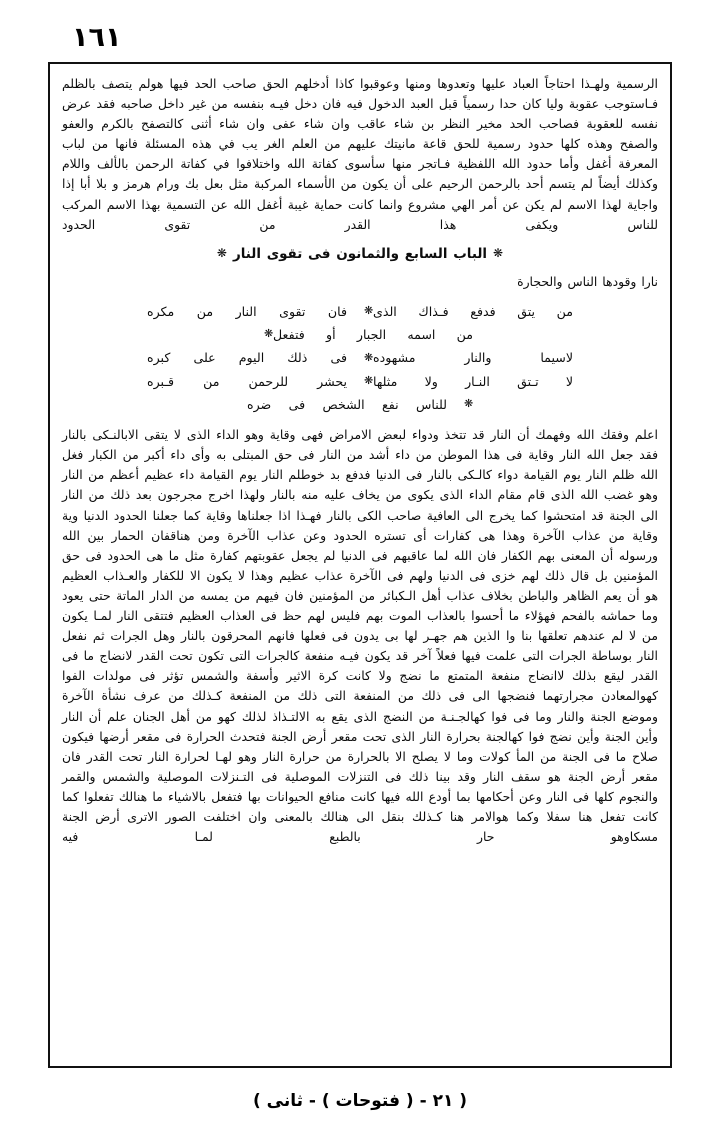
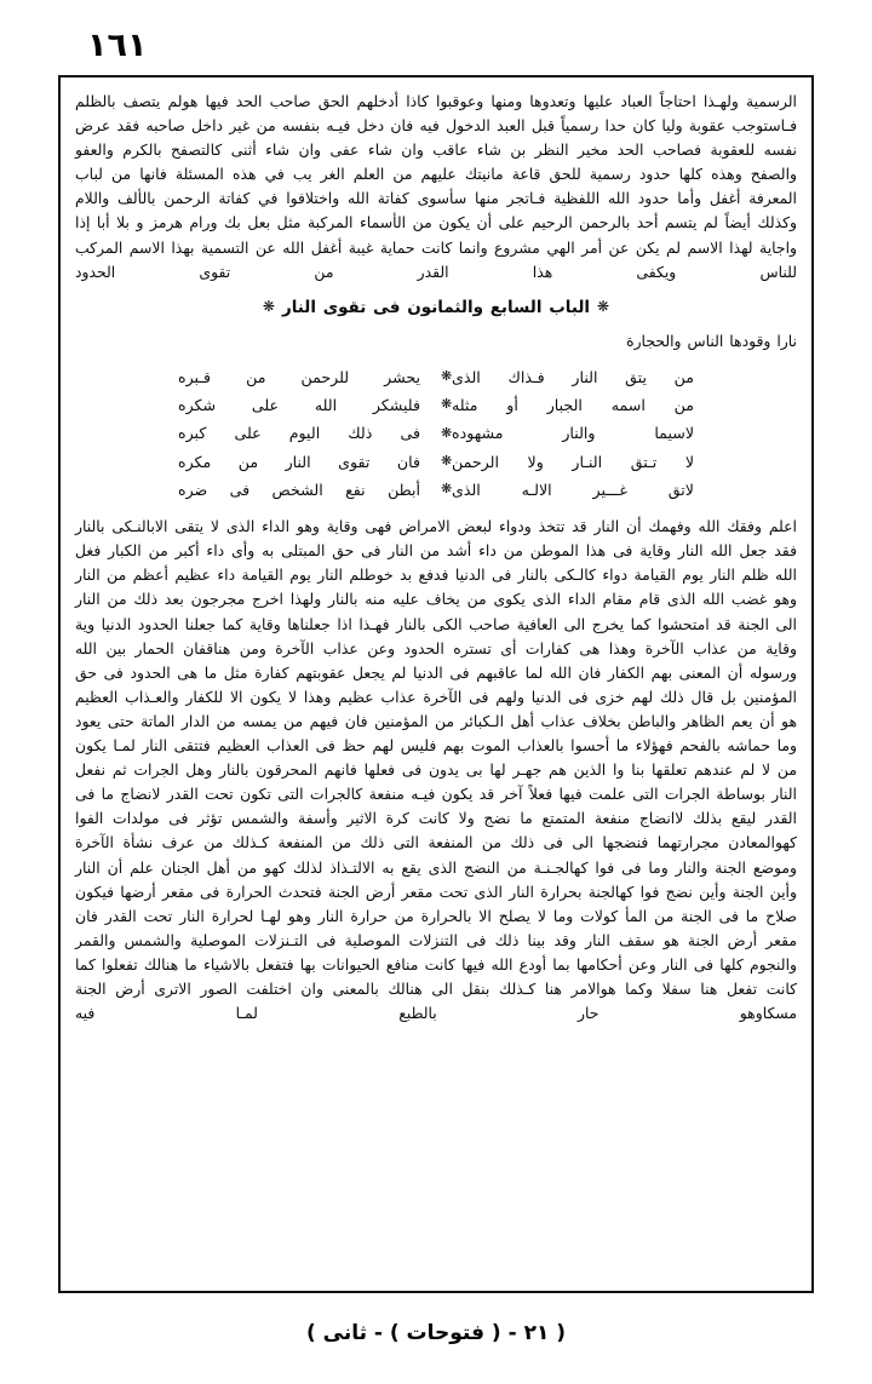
  ١٦١
  الرسمية ولهـذا احتاجاً العباد عليها وتعدوها ومنها وعوقبوا كاذا أدخلهم الحق صاحب الحد فيها هولم يتصف بالظلم فـاستوجب عقوبة وليا كان حدا رسمياً قبل العبد الدخول فيه فان دخل فيـه بنفسه من غير داخل صاحبه فقد عرض نفسه للعقوبة فصاحب الحد مخير النظر بن شاء عاقب وان شاء عفى وان شاء أثنى كالتصفح بالكرم والعفو والصفح وهذه كلها حدود رسمية للحق قاعة مانيتك عليهم من العلم الغر يب في هذه المسئلة فانها من لباب المعرفة أغفل وأما حدود الله اللفظية فـاتجر منها سأسوى كفاتة الله واختلافوا في كفاتة الرحمن بالألف واللام وكذلك أيضاً لم يتسم أحد بالرحمن الرحيم على أن يكون من الأسماء المركبة مثل بعل بك ورام هرمز و بلا أبا إذا واجاية لهذا الاسم لم يكن عن أمر الهي مشروع وانما كانت حماية غيبة أغفل الله عن التسمية بهذا الاسم المركب للناس ويكفى هذا القدر من تقوى الحدود
  ❋الباب السابع والثمانون فى تقوى النار❋
  نارا وقودها الناس والحجارة
- من يتق فدفع فـذاك الذى
+ من يتق النار فـذاك الذى
  ❋
- فان تقوى النار من مكره
+ يحشر للرحمن من قـبره
- من اسمه الجبار أو فتفعل
+ من اسمه الجبار أو مثله
  ❋
+ فليشكر الله على شكره
  لاسيما والنار مشهوده
  ❋
  فى ذلك اليوم على كبره
- لا تـتق النـار ولا مثلها
+ لا تـتق النـار ولا الرحمن
  ❋
- يحشر للرحمن من قـبره
+ فان تقوى النار من مكره
+ لاتق غـــير الالـه الذى
  ❋
- للناس نفع الشخص فى ضره
+ أبطن نفع الشخص فى ضره
  اعلم وفقك الله وفهمك أن النار قد تتخذ ودواء لبعض الامراض فهى وقاية وهو الداء الذى لا يتقى الابالنـكى بالنار فقد جعل الله النار وقاية فى هذا الموطن من داء أشد من النار فى حق المبتلى به وأى داء أكبر من الكبار فغل الله ظلم النار يوم القيامة دواء كالـكى بالنار فى الدنيا فدفع بد خوطلم النار يوم القيامة داء عظيم أعظم من النار وهو غضب الله الذى قام مقام الداء الذى يكوى من يخاف عليه منه بالنار ولهذا اخرج مجرجون بعد ذلك من النار الى الجنة قد امتحشوا كما يخرج الى العافية صاحب الكى بالنار فهـذا اذا جعلناها وقاية كما جعلنا الحدود الدنيا وية وقاية من عذاب الآخرة وهذا هى كفارات أى تستره الحدود وعن عذاب الآخرة ومن هناقفان الحمار بين الله ورسوله أن المعنى بهم الكفار فان الله لما عاقبهم فى الدنيا لم يجعل عقوبتهم كفارة مثل ما هى الحدود فى حق المؤمنين بل قال ذلك لهم خزى فى الدنيا ولهم فى الآخرة عذاب عظيم وهذا لا يكون الا للكفار والعـذاب العظيم هو أن يعم الظاهر والباطن بخلاف عذاب أهل الـكبائر من المؤمنين فان فيهم من يمسه من الدار الماتة حتى يعود وما حماشه بالفحم فهؤلاء ما أحسوا بالعذاب الموت بهم فليس لهم حظ فى العذاب العظيم فتتقى النار لمـا يكون من لا لم عندهم تعلقها بنا وا الذين هم جهـر لها بى يدون فى فعلها فانهم المحرقون بالنار وهل الجرات ثم نفعل النار بوساطة الجرات التى علمت فيها فعلاً آخر قد يكون فيـه منفعة كالجرات التى تكون تحت القدر لانضاج ما فى القدر ليقع بذلك لاانضاج منفعة المتمتع ما نضج ولا كانت كرة الاثير وأسفة والشمس تؤثر فى مولدات الفوا كهوالمعادن مجرارتهما فنضجها الى فى ذلك من المنفعة التى ذلك من المنفعة كـذلك من عرف نشأة الآخرة وموضع الجنة والنار وما فى فوا كهالجـنـة من النضج الذى يقع به الالتـذاذ لذلك كهو من أهل الجنان علم أن النار وأين الجنة وأين نضج فوا كهالجنة بحرارة النار الذى تحت مقعر أرض الجنة فتحدث الحرارة فى مقعر أرضها فيكون صلاح ما فى الجنة من المأ كولات وما لا يصلح الا بالحرارة من حرارة النار وهو لهـا لحرارة النار تحت القدر فان مقعر أرض الجنة هو سقف النار وقد بينا ذلك فى التنزلات الموصلية فى التـنزلات الموصلية والشمس والقمر والنجوم كلها فى النار وعن أحكامها بما أودع الله فيها كانت منافع الحيوانات بها فتفعل بالاشياء ما هنالك تفعلوا كما كانت تفعل هنا سفلا وكما هوالامر هنا كـذلك بنقل الى هنالك بالمعنى وان اختلفت الصور الاترى أرض الجنة مسكاوهو حار بالطبع لمـا فيه
  ( ٢١ - ( فتوحات ) - ثانى )
